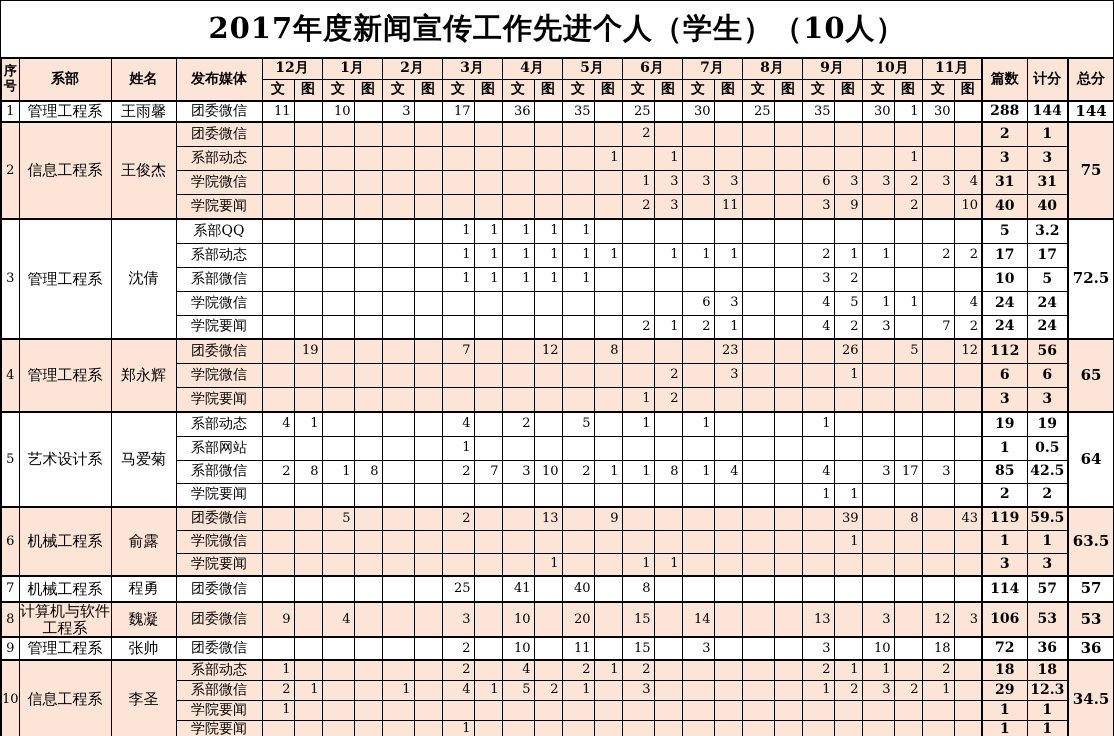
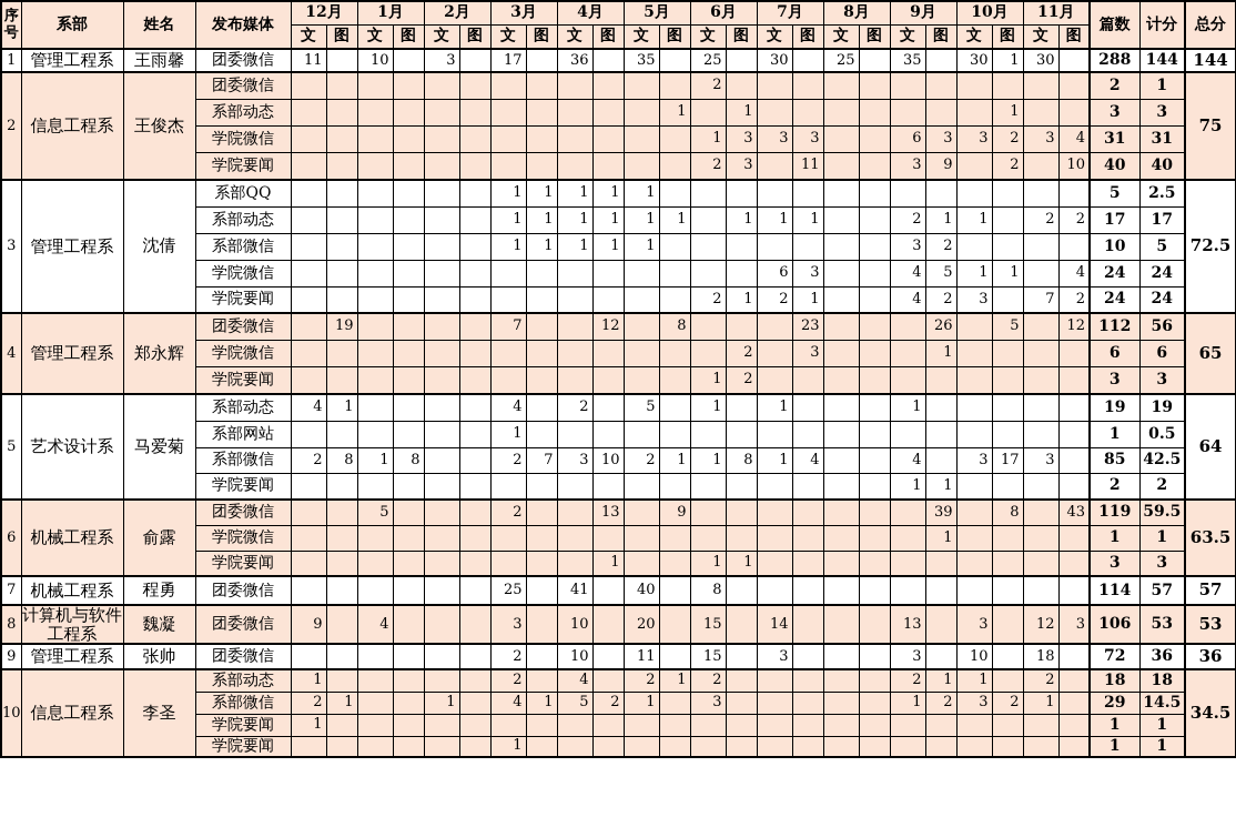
- 2017年度新闻宣传工作先进个人（学生）（10人）
  序号	系部	姓名	发布媒体	12月	1月	2月	3月	4月	5月	6月	7月	8月	9月	10月	11月	篇数	计分	总分
  文	图	文	图	文	图	文	图	文	图	文	图	文	图	文	图	文	图	文	图	文	图	文	图
  1	管理工程系	王雨馨	团委微信	11		10		3		17		36		35		25		30		25		35		30	1	30		288	144	144
  2	信息工程系	王俊杰	团委微信													2												2	1	75
  系部动态												1		1								1			3	3
  学院微信													1	3	3	3			6	3	3	2	3	4	31	31
  学院要闻													2	3		11			3	9		2		10	40	40
- 3	管理工程系	沈倩	系部QQ							1	1	1	1	1														5	3.2	72.5
+ 3	管理工程系	沈倩	系部QQ							1	1	1	1	1														5	2.5	72.5
  系部动态							1	1	1	1	1	1		1	1	1			2	1	1		2	2	17	17
  系部微信							1	1	1	1	1								3	2					10	5
  学院微信															6	3			4	5	1	1		4	24	24
  学院要闻													2	1	2	1			4	2	3		7	2	24	24
  4	管理工程系	郑永辉	团委微信		19					7			12		8				23				26		5		12	112	56	65
  学院微信														2		3				1					6	6
  学院要闻													1	2											3	3
  5	艺术设计系	马爱菊	系部动态	4	1					4		2		5		1		1				1						19	19	64
  系部网站							1																		1	0.5
  系部微信	2	8	1	8			2	7	3	10	2	1	1	8	1	4			4		3	17	3		85	42.5
  学院要闻																			1	1					2	2
  6	机械工程系	俞露	团委微信			5				2			13		9								39		8		43	119	59.5	63.5
  学院微信																				1					1	1
  学院要闻										1			1	1											3	3
  7	机械工程系	程勇	团委微信							25		41		40		8												114	57	57
  8	计算机与软件工程系	魏凝	团委微信	9		4				3		10		20		15		14				13		3		12	3	106	53	53
  9	管理工程系	张帅	团委微信							2		10		11		15		3				3		10		18		72	36	36
  10	信息工程系	李圣	系部动态	1						2		4		2	1	2						2	1	1		2		18	18	34.5
- 系部微信	2	1			1		4	1	5	2	1		3						1	2	3	2	1		29	12.3
+ 系部微信	2	1			1		4	1	5	2	1		3						1	2	3	2	1		29	14.5
  学院要闻	1																								1	1
  学院要闻							1																		1	1
